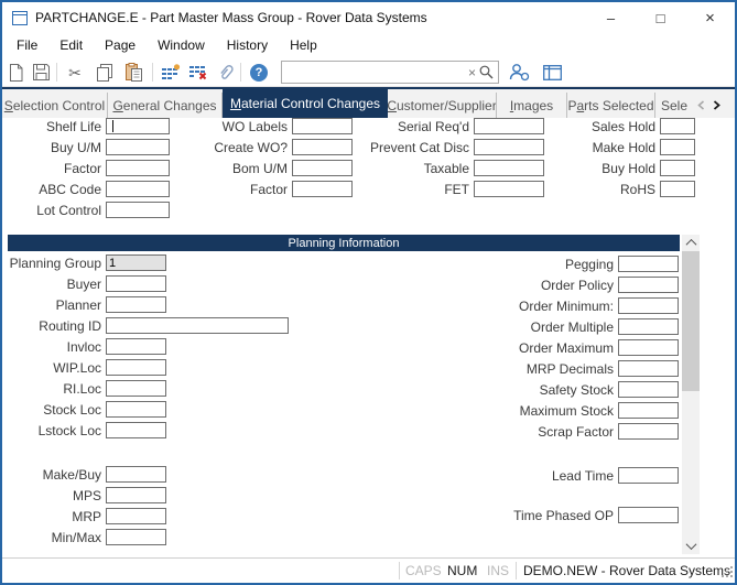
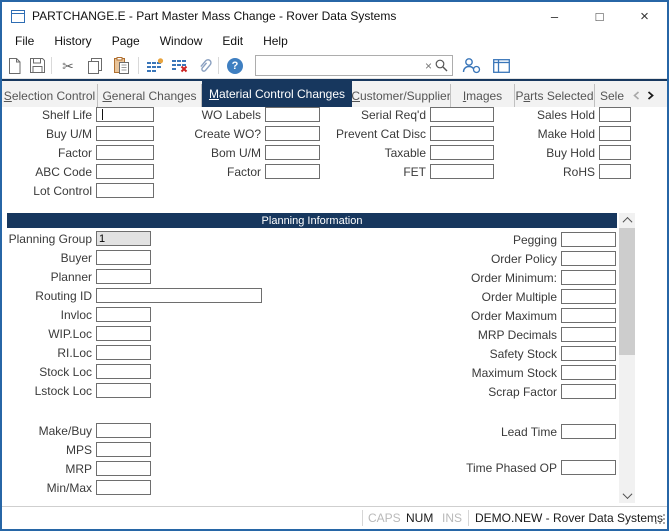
- PARTCHANGE.E - Part Master Mass Group - Rover Data Systems
+ PARTCHANGE.E - Part Master Mass Change - Rover Data Systems
  –
  □
  ×
  File
- Edit
+ History
  Page
  Window
- History
+ Edit
  Help
  ✂
  ?
  ×
  S
  election Control
  G
  eneral Changes
  M
  aterial Control Changes
  C
  ustomer/Supplier
  I
  mages
  P
  a
  rts Selected
  Sele
  Shelf Life
  Buy U/M
  Factor
  ABC Code
  Lot Control
  WO Labels
  Create WO?
  Bom U/M
  Factor
  Serial Req'd
  Prevent Cat Disc
  Taxable
  FET
  Sales Hold
  Make Hold
  Buy Hold
  RoHS
  Planning Information
  Planning Group
  1
  Buyer
  Planner
  Routing ID
  Invloc
  WIP.Loc
  RI.Loc
  Stock Loc
  Lstock Loc
  Make/Buy
  MPS
  MRP
  Min/Max
  Pegging
  Order Policy
  Order Minimum:
  Order Multiple
  Order Maximum
  MRP Decimals
  Safety Stock
  Maximum Stock
  Scrap Factor
  Lead Time
  Time Phased OP
  CAPS
  NUM
  INS
  DEMO.NEW - Rover Data System
